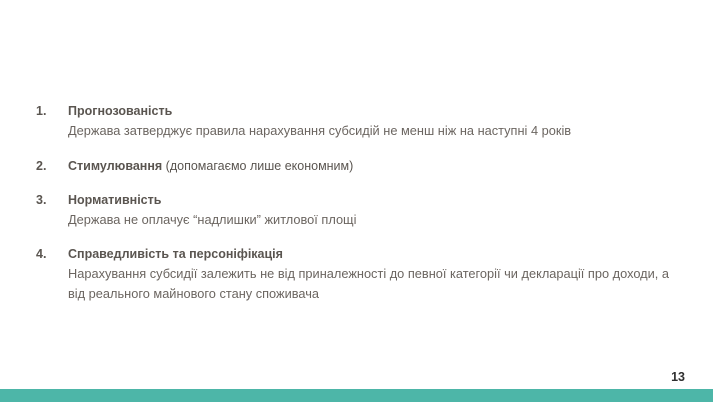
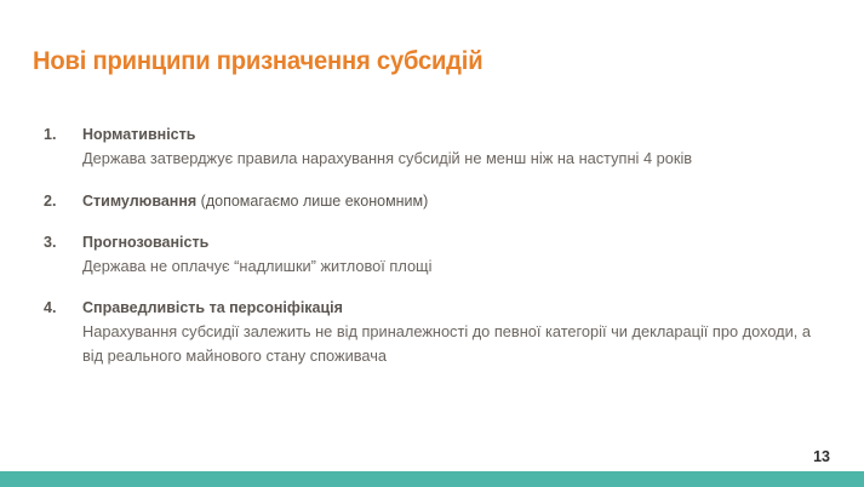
+ Нові принципи призначення субсидій
  1.
- Прогнозованість
+ Нормативність
  Держава затверджує правила нарахування субсидій не менш ніж на наступні 4 років
  2.
  Стимулювання (допомагаємо лише економним)
  3.
- Нормативність
+ Прогнозованість
  Держава не оплачує “надлишки” житлової площі
  4.
  Справедливість та персоніфікація
  Нарахування субсидії залежить не від приналежності до певної категорії чи декларації про доходи, а від реального майнового стану споживача
  13
